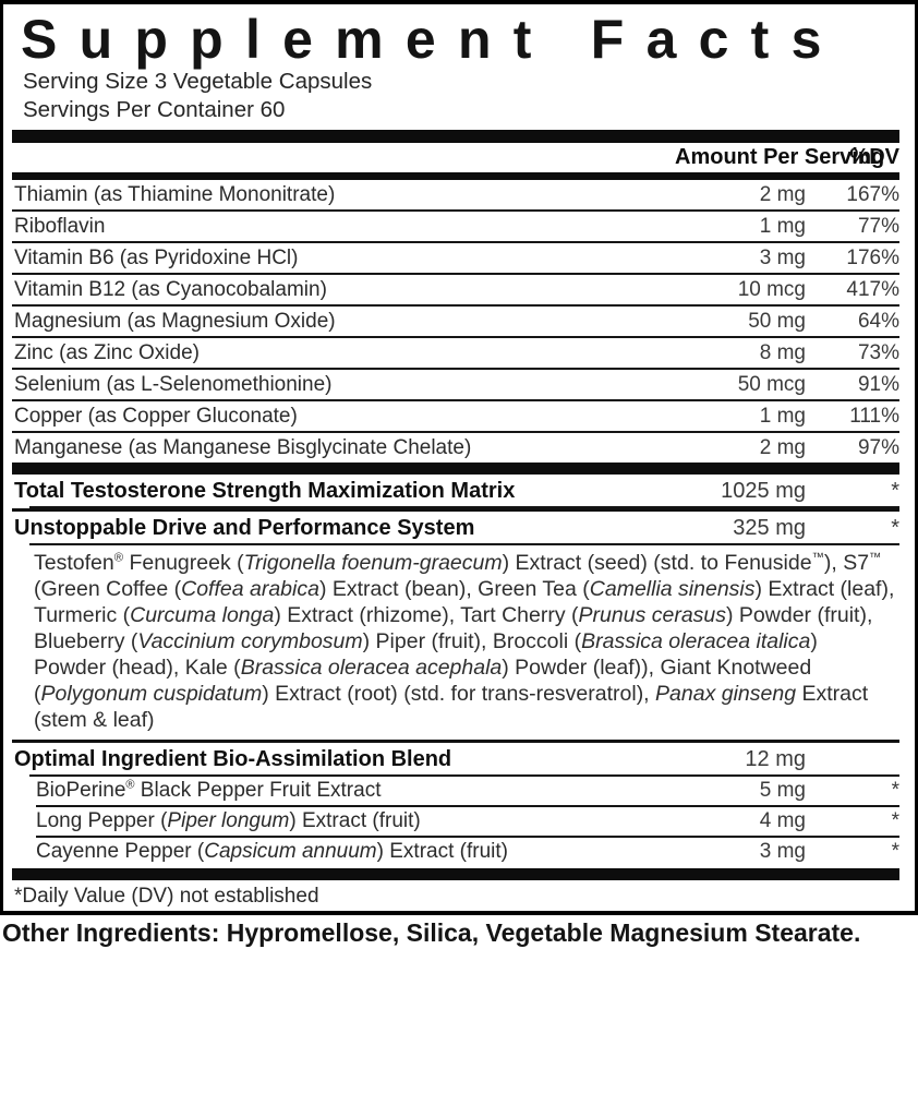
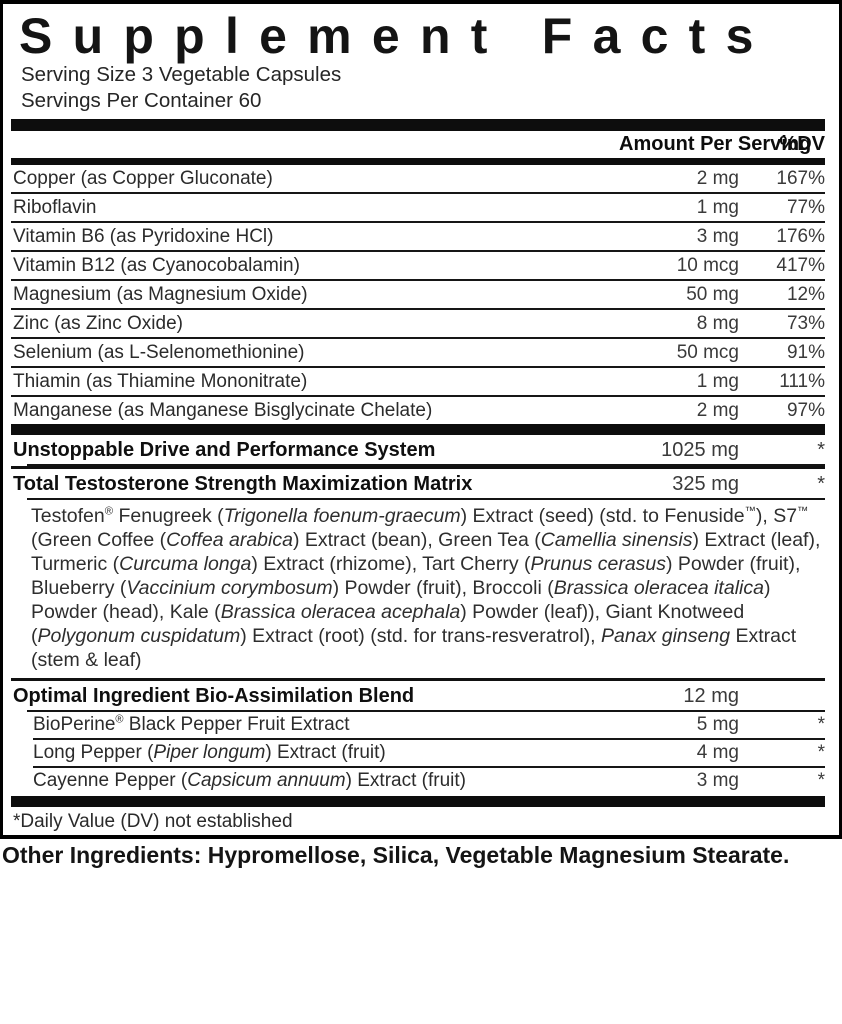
  Supplement Facts
  Serving Size 3 Vegetable Capsules
  Servings Per Container 60
  %DV
- Thiamin (as Thiamine Mononitrate)
+ Copper (as Copper Gluconate)
  2 mg
  167%
  Riboflavin
  1 mg
  77%
  Vitamin B6 (as Pyridoxine HCl)
  3 mg
  176%
  Vitamin B12 (as Cyanocobalamin)
  10 mcg
  417%
  Magnesium (as Magnesium Oxide)
  50 mg
- 64%
+ 12%
  Zinc (as Zinc Oxide)
  8 mg
  73%
  Selenium (as L-Selenomethionine)
  50 mcg
  91%
- Copper (as Copper Gluconate)
+ Thiamin (as Thiamine Mononitrate)
  1 mg
  111%
  Manganese (as Manganese Bisglycinate Chelate)
  2 mg
  97%
- Total Testosterone Strength Maximization Matrix
+ Unstoppable Drive and Performance System
  1025 mg
  *
- Unstoppable Drive and Performance System
+ Total Testosterone Strength Maximization Matrix
  325 mg
  *
- Testofen® Fenugreek (Trigonella foenum-graecum) Extract (seed) (std. to Fenuside™), S7™ (Green Coffee (Coffea arabica) Extract (bean), Green Tea (Camellia sinensis) Extract (leaf), Turmeric (Curcuma longa) Extract (rhizome), Tart Cherry (Prunus cerasus) Powder (fruit), Blueberry (Vaccinium corymbosum) Piper (fruit), Broccoli (Brassica oleracea italica) Powder (head), Kale (Brassica oleracea acephala) Powder (leaf)), Giant Knotweed (Polygonum cuspidatum) Extract (root) (std. for trans-resveratrol), Panax ginseng Extract (stem & leaf)
+ Testofen® Fenugreek (Trigonella foenum-graecum) Extract (seed) (std. to Fenuside™), S7™ (Green Coffee (Coffea arabica) Extract (bean), Green Tea (Camellia sinensis) Extract (leaf), Turmeric (Curcuma longa) Extract (rhizome), Tart Cherry (Prunus cerasus) Powder (fruit), Blueberry (Vaccinium corymbosum) Powder (fruit), Broccoli (Brassica oleracea italica) Powder (head), Kale (Brassica oleracea acephala) Powder (leaf)), Giant Knotweed (Polygonum cuspidatum) Extract (root) (std. for trans-resveratrol), Panax ginseng Extract (stem & leaf)
  Optimal Ingredient Bio-Assimilation Blend
  12 mg
  BioPerine® Black Pepper Fruit Extract
  5 mg
  *
  Long Pepper (Piper longum) Extract (fruit)
  4 mg
  *
  Cayenne Pepper (Capsicum annuum) Extract (fruit)
  3 mg
  *
  *Daily Value (DV) not established
  Other Ingredients: Hypromellose, Silica, Vegetable Magnesium Stearate.
